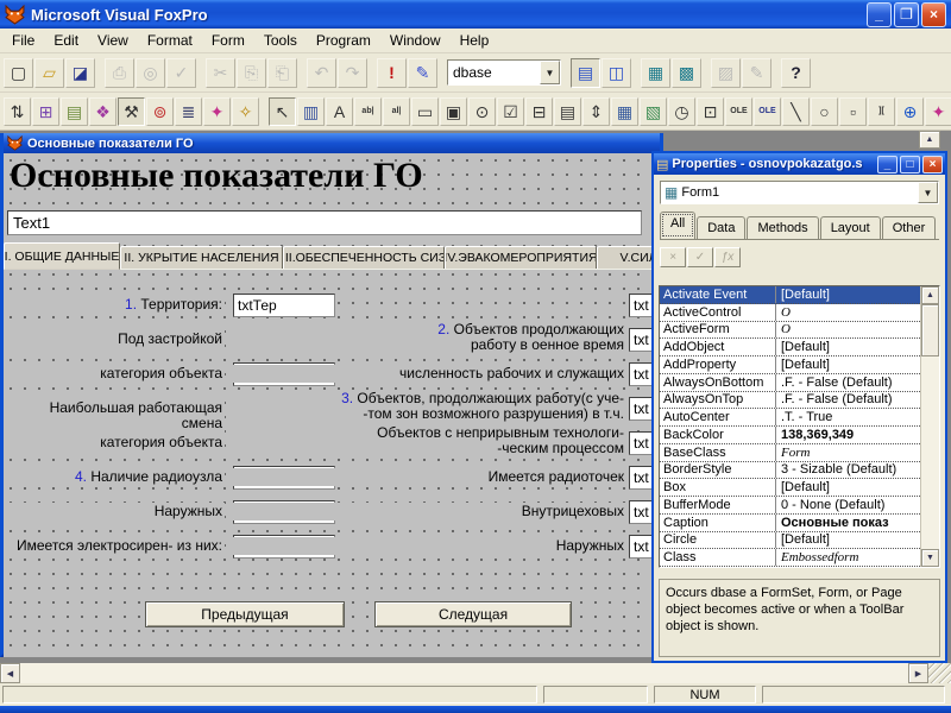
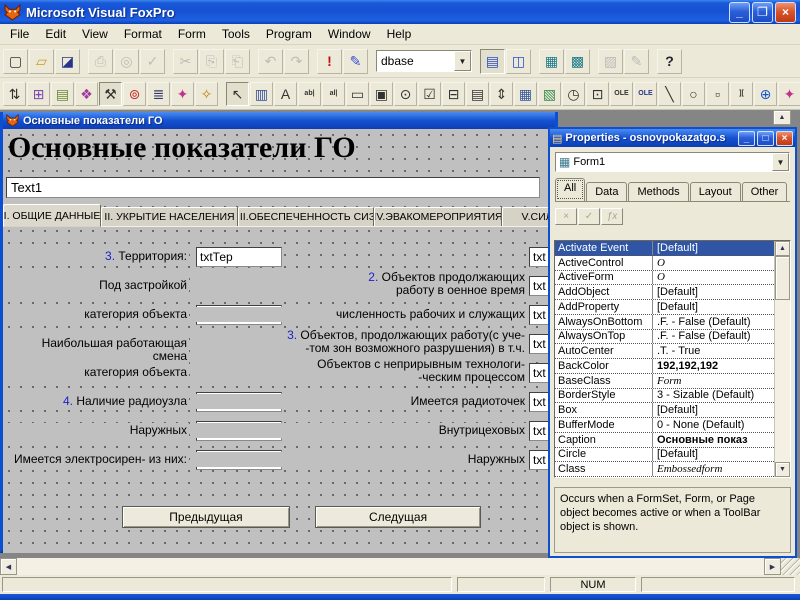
  Microsoft Visual FoxPro
  _
  ❐
  ×
  File
  Edit
  View
  Format
  Form
  Tools
  Program
  Window
  Help
  ▢
  ▱
  ◪
  ⎙
  ◎
  ✓
  ✂
  ⎘
  ⎗
  ↶
  ↷
  !
  ✎
  dbase
  ▼
  ▤
  ◫
  ▦
  ▩
  ▨
  ✎
  ?
  ⇅
  ⊞
  ▤
  ❖
  ⚒
  ⊚
  ≣
  ✦
  ✧
  ↖
  ▥
  A
  ▭
  ▣
  ⊙
  ☑
  ⊟
  ▤
  ⇕
  ▦
  ▧
  ◷
  ⊡
  ╲
  ○
  ▫
  ⊕
  ✦
  Основные показатели ГО
  Основные показатели ГО
  Text1
  I. ОБЩИЕ ДАННЫЕ
  II. УКРЫТИЕ НАСЕЛЕНИЯ
  III.ОБЕСПЕЧЕННОСТЬ СИЗ
  IV.ЭВАКОМЕРОПРИЯТИЯ
  Предыдущая
  Следущая
- 1. Территория:
+ 3. Территория:
  txtТер
  Под застройкой
  категория объекта
  Наибольшая работающая смена
  категория объекта
  4. Наличие радиоузла
  Наружных
  Имеется электросирен- из них:
  txt
  2. Объектов продолжающих
  работу в оенное время
  txt
  численность рабочих и служащих
  txt
  3. Объектов, продолжающих работу(с уче-
  -том зон возможного разрушения) в т.ч.
  txt
  Объектов с неприрывным технологи-
  -ческим процессом
  txt
  Имеется радиоточек
  txt
  Внутрицеховых
  txt
  Наружных
  txt
  ▤
  Properties - osnovpokazatgo.s
  _
  □
  ×
  ▦
  Form1
  ▼
  All
  Data
  Methods
  Layout
  Other
  ×
  ✓
  ƒx
  Activate Event
  [Default]
  ActiveControl
  O
  ActiveForm
  O
  AddObject
  [Default]
  AddProperty
  [Default]
  AlwaysOnBottom
  .F. - False (Default)
  AlwaysOnTop
  .F. - False (Default)
  AutoCenter
  .T. - True
  BackColor
- 138,369,349
+ 192,192,192
  BaseClass
  Form
  BorderStyle
  3 - Sizable (Default)
  Box
  [Default]
  BufferMode
  0 - None (Default)
  Caption
  Основные показ
  Circle
  [Default]
  Class
  Embossedform
- Occurs dbase a FormSet, Form, or Page object becomes active or when a ToolBar object is shown.
+ Occurs when a FormSet, Form, or Page object becomes active or when a ToolBar object is shown.
  NUM
